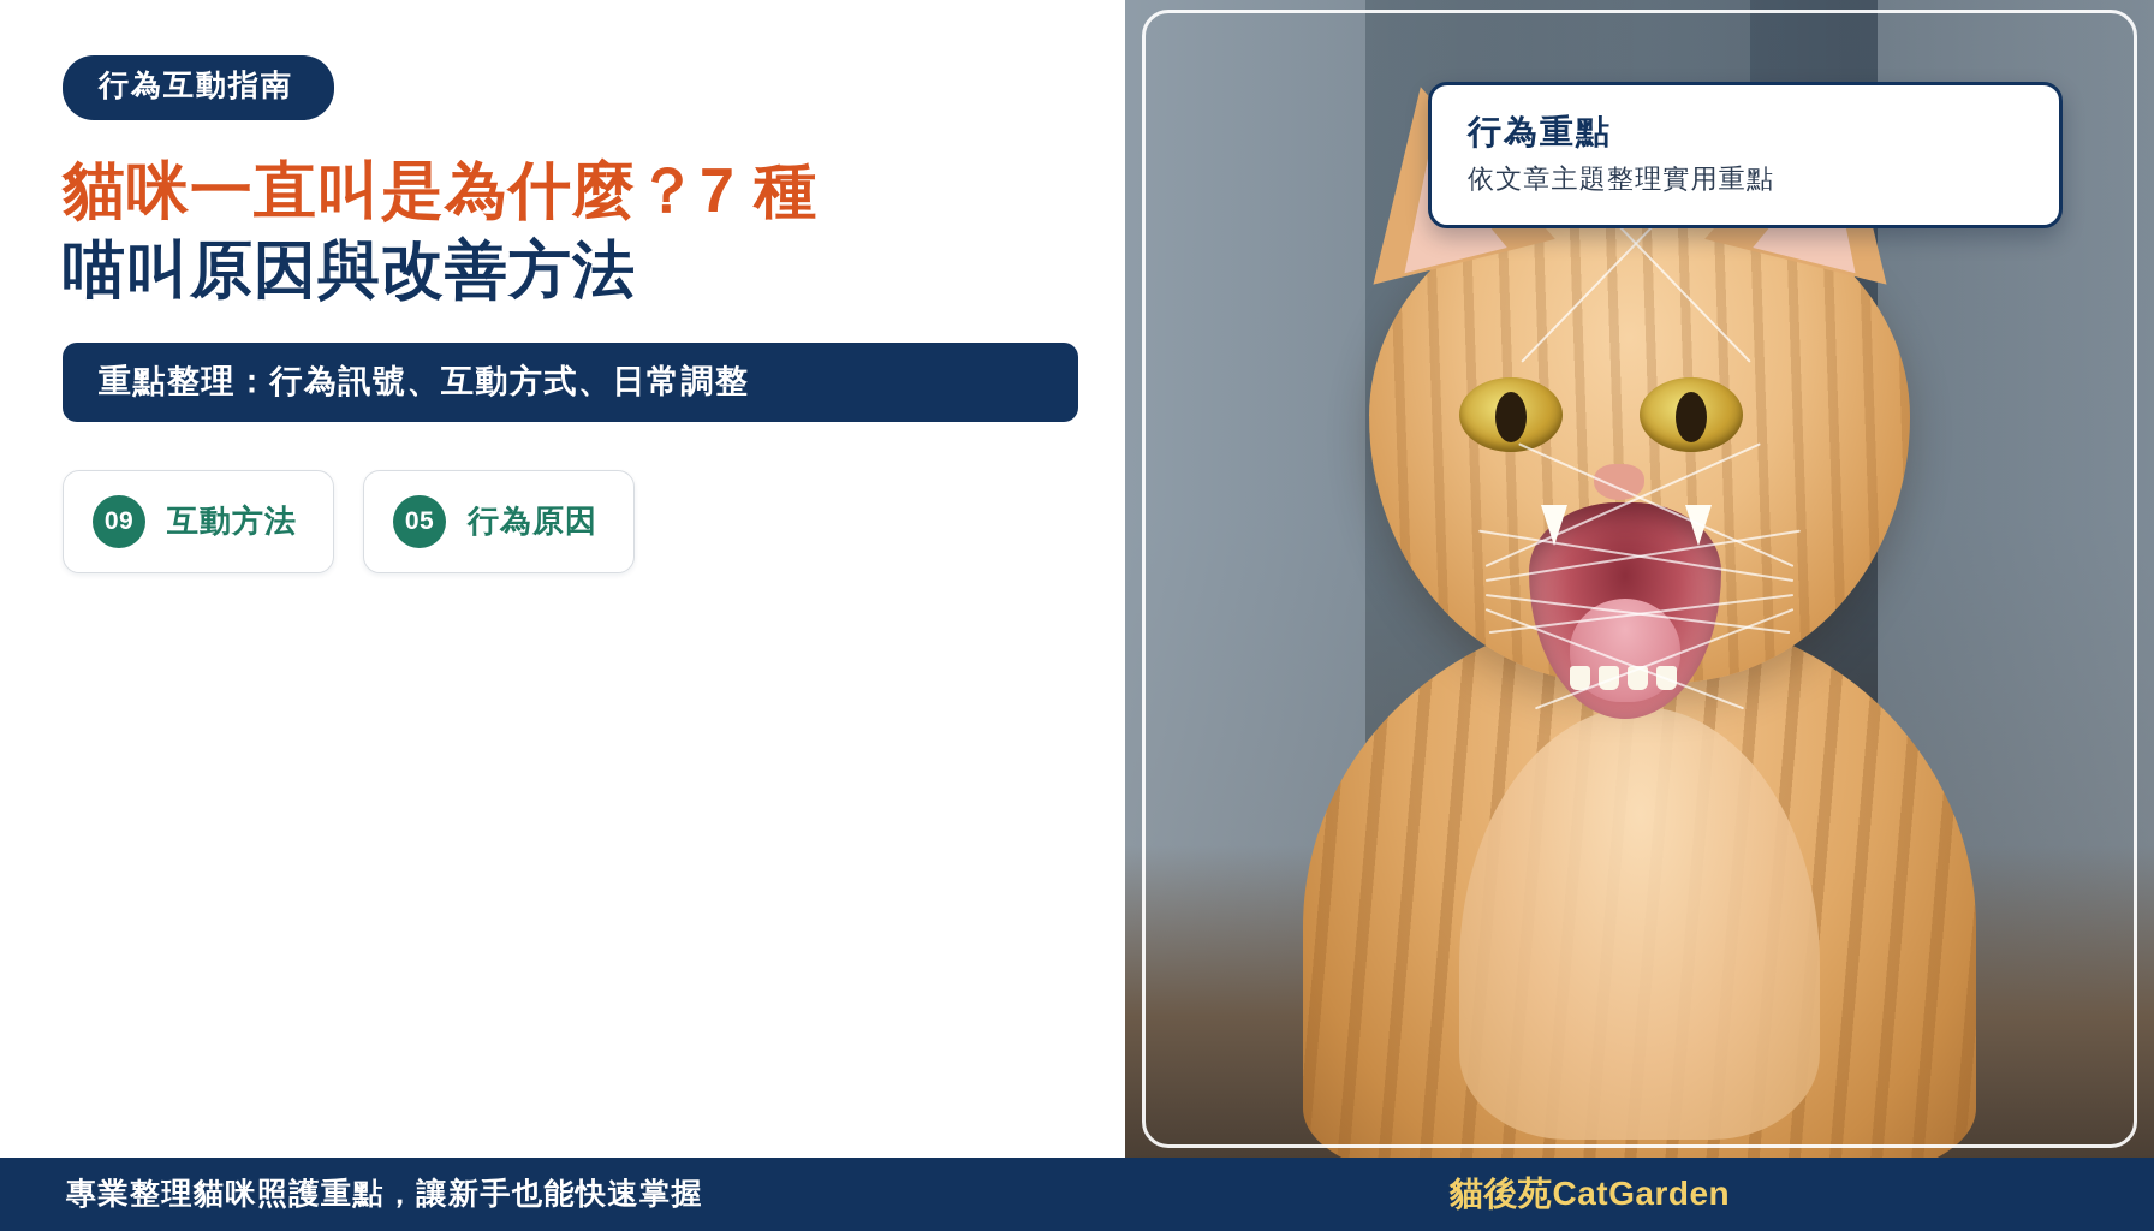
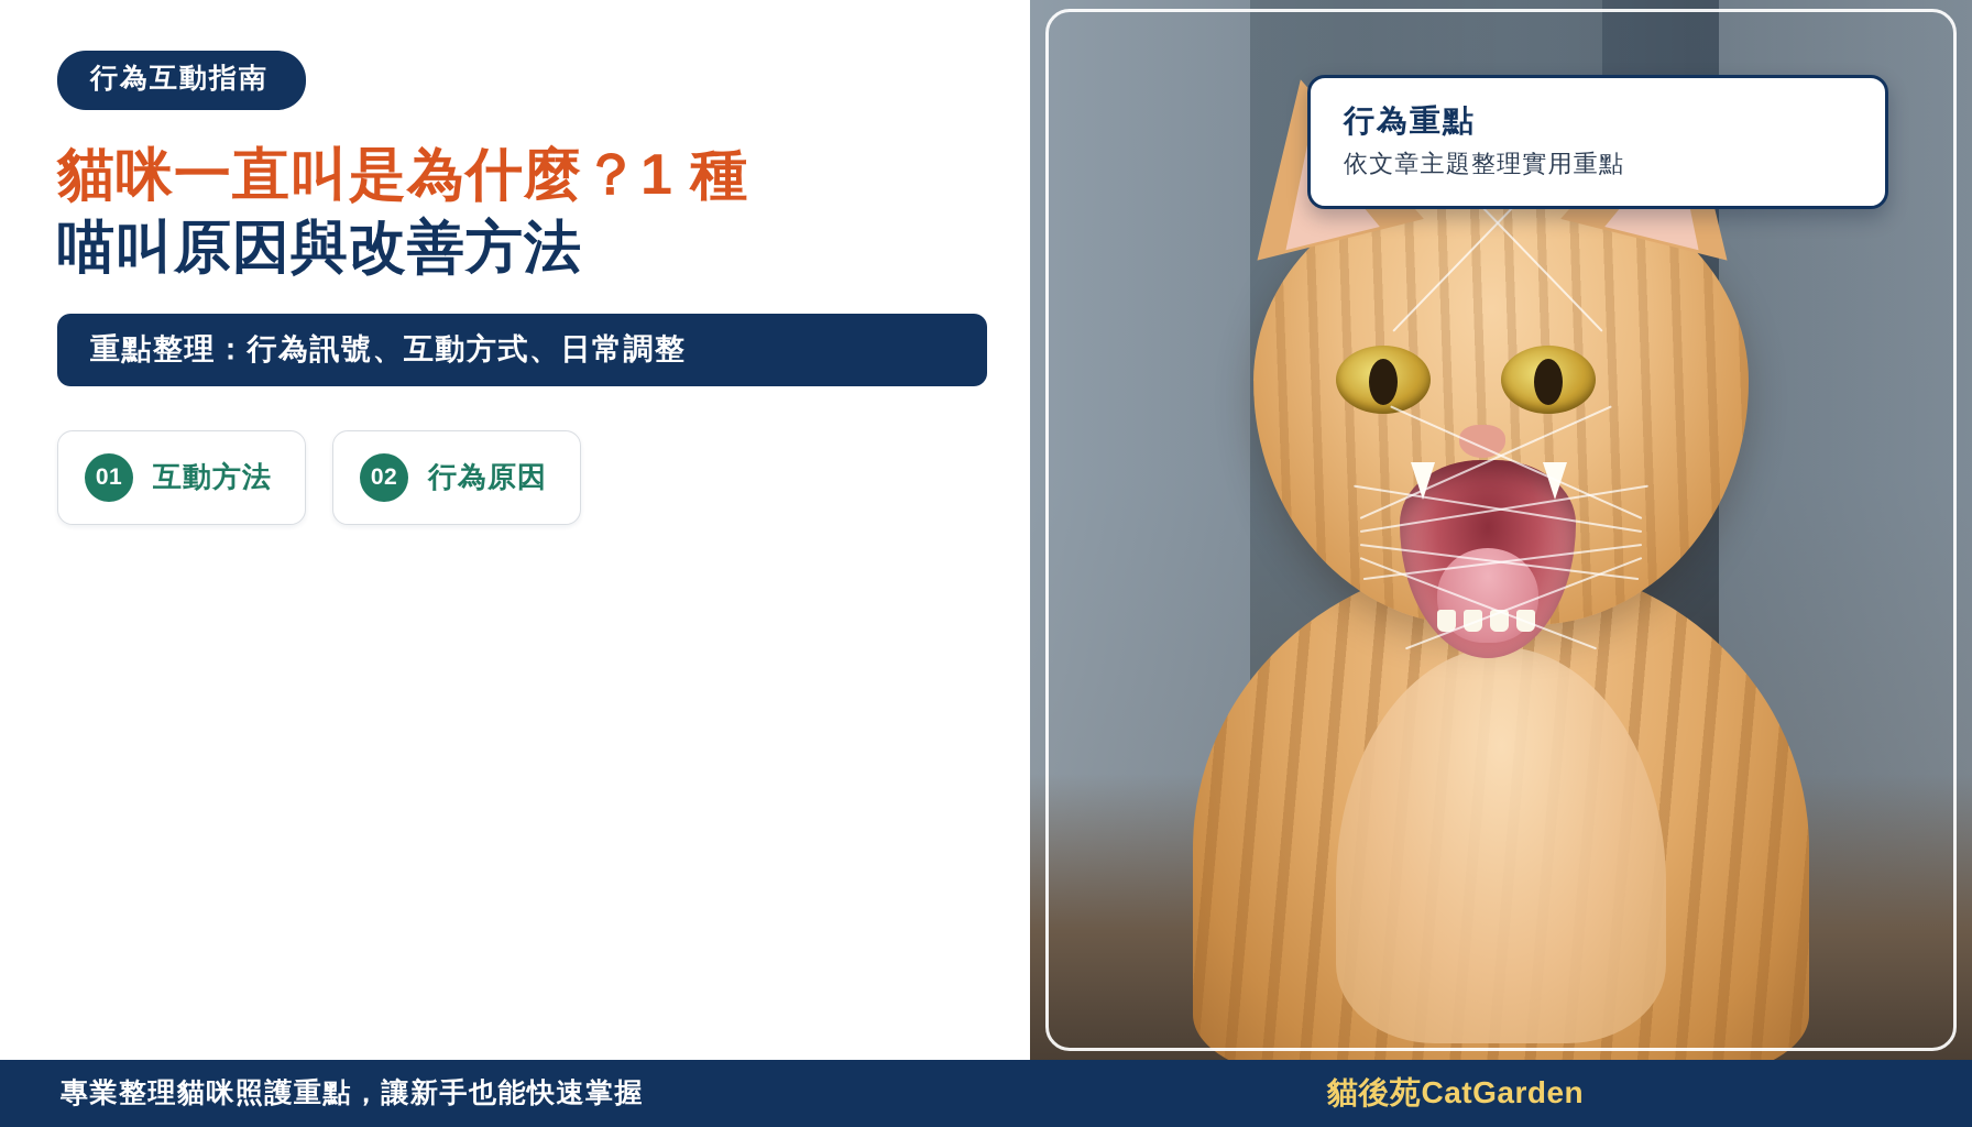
  行為互動指南
- 貓咪一直叫是為什麼？7 種
+ 貓咪一直叫是為什麼？1 種
  喵叫原因與改善方法
  重點整理：行為訊號、互動方式、日常調整
- 09
+ 01
  互動方法
- 05
+ 02
  行為原因
  行為重點
  依文章主題整理實用重點
  專業整理貓咪照護重點，讓新手也能快速掌握
  貓後苑CatGarden
